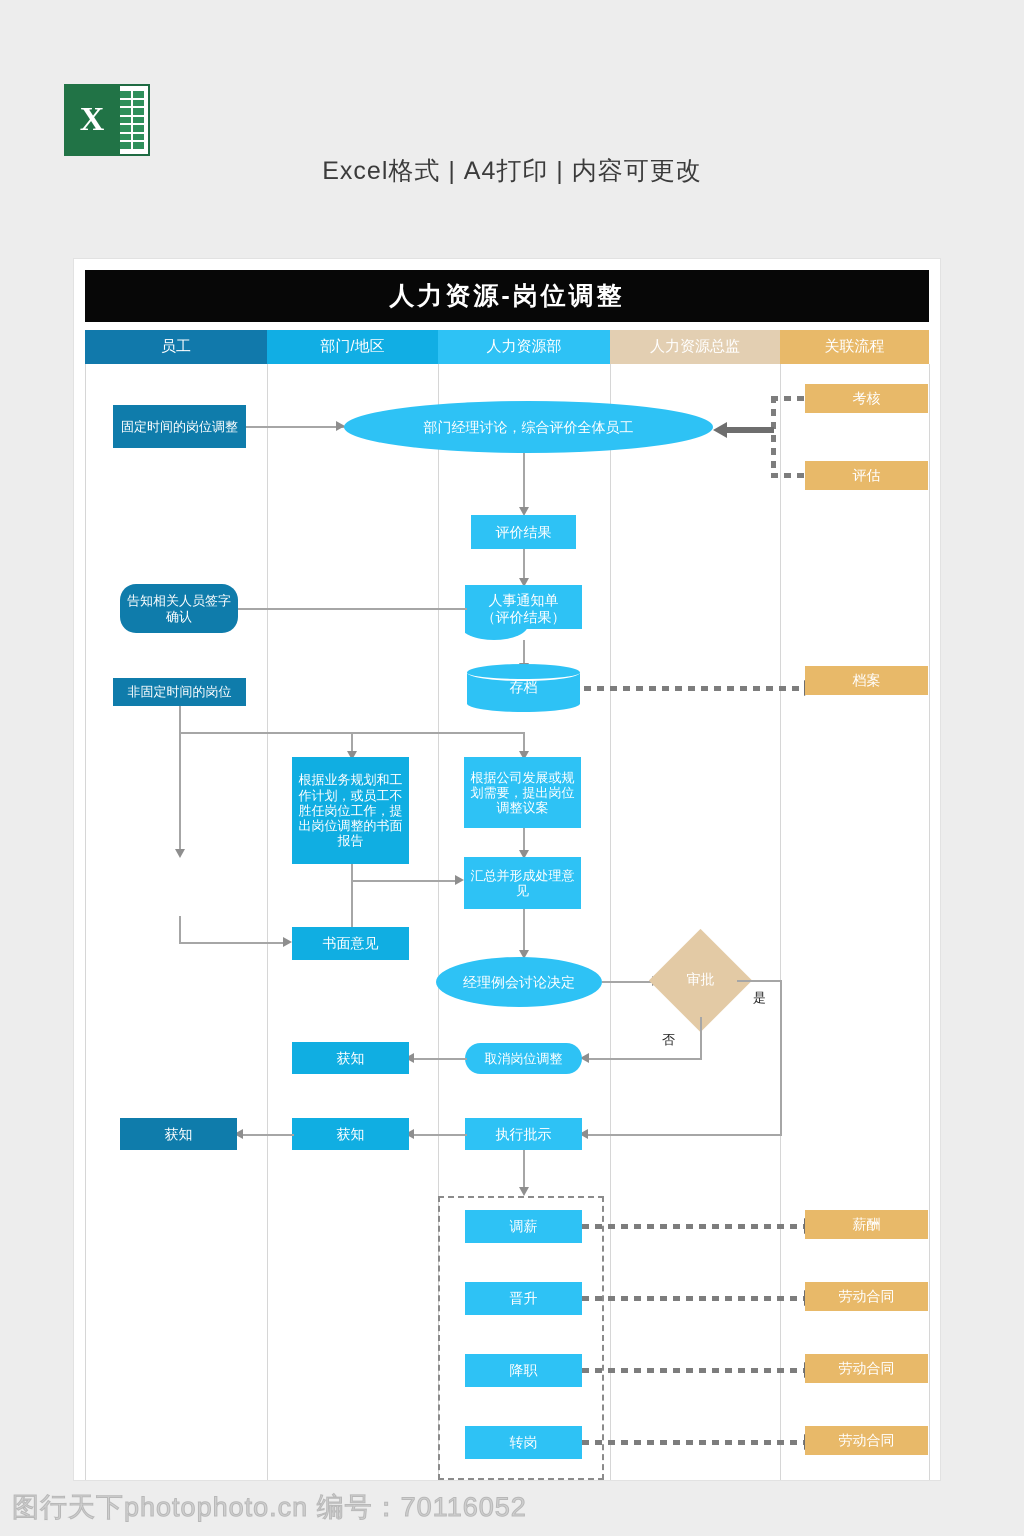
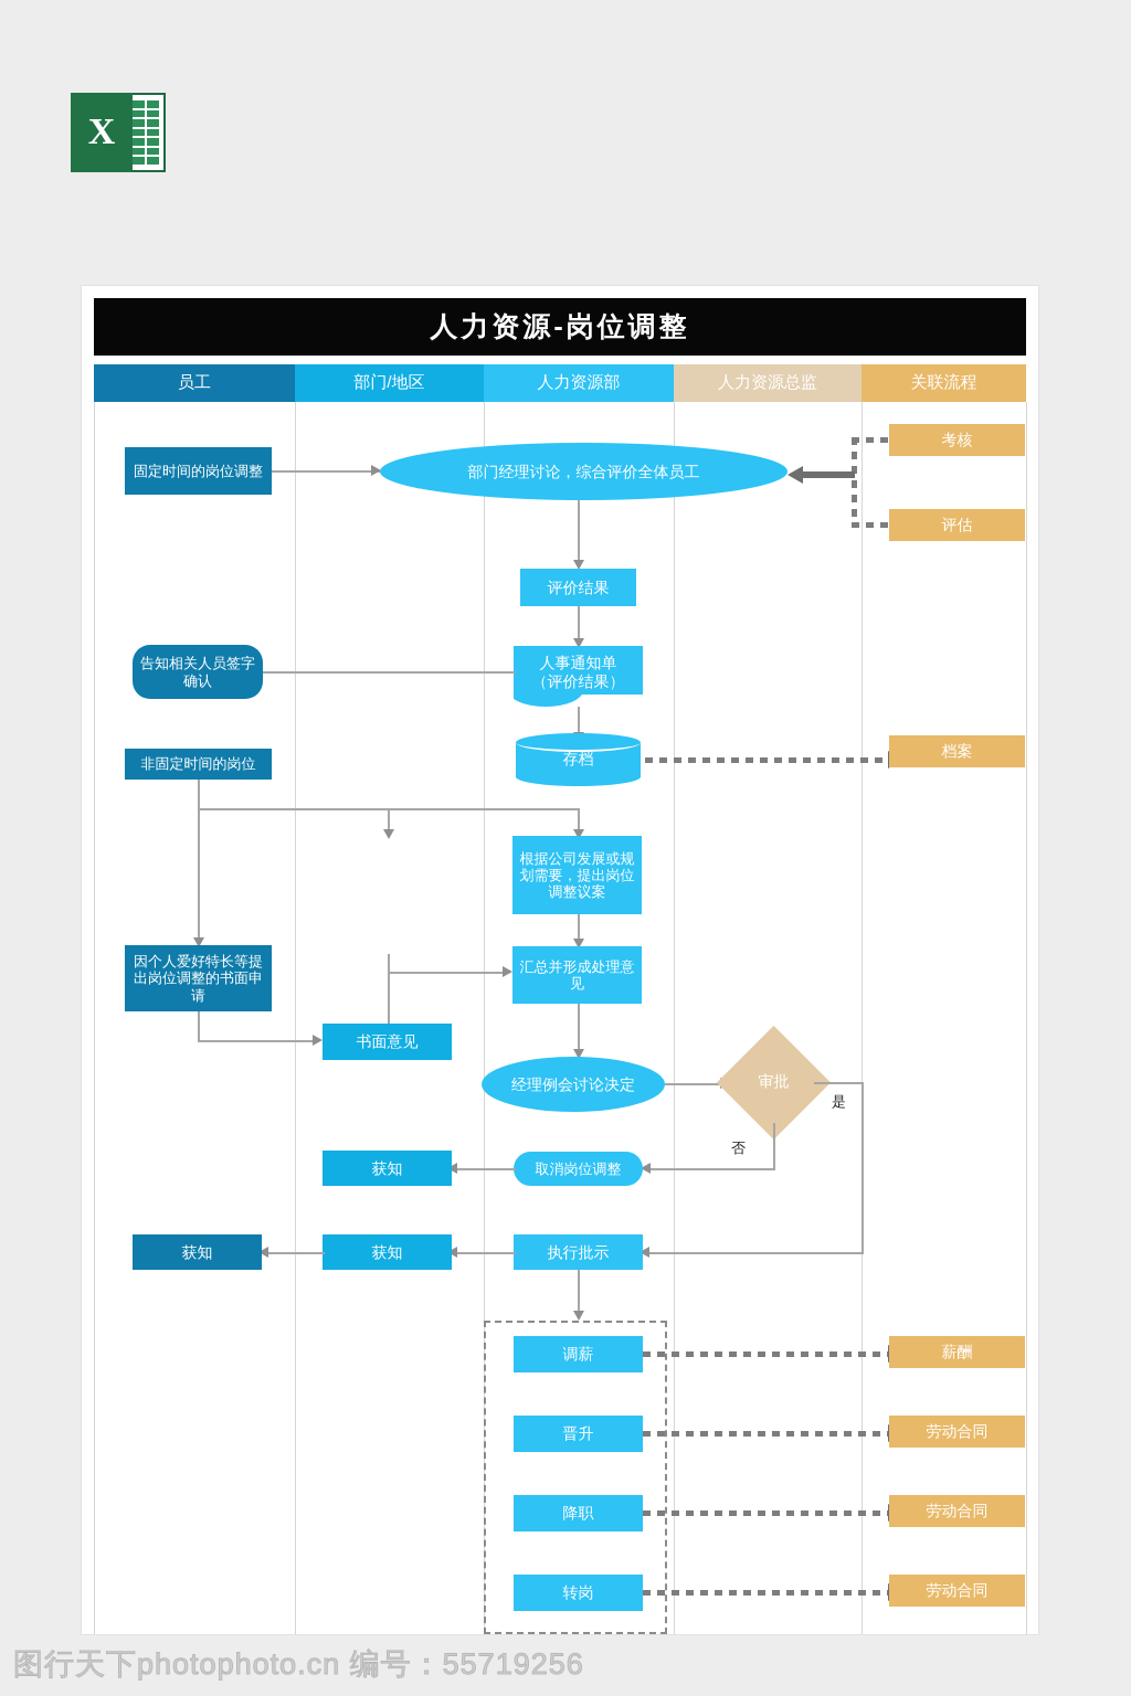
  X
- Excel格式 | A4打印 | 内容可更改
  人力资源-岗位调整
  员工
  部门/地区
  人力资源部
  人力资源总监
  关联流程
  固定时间的岗位调整
  部门经理讨论，综合评价全体员工
  考核
  评估
  评价结果
  人事通知单
  （评价结果）
  告知相关人员签字确认
  存档
  档案
  非固定时间的岗位
- 根据业务规划和工作计划，或员工不胜任岗位工作，提出岗位调整的书面报告
  根据公司发展或规划需要，提出岗位调整议案
+ 因个人爱好特长等提出岗位调整的书面申请
  汇总并形成处理意见
  书面意见
  经理例会讨论决定
  审批
  是
  否
  取消岗位调整
  获知
  执行批示
  获知
  获知
  调薪
  晋升
  降职
  转岗
  薪酬
  劳动合同
  劳动合同
  劳动合同
- 图行天下photophoto.cn 编号：70116052
+ 图行天下photophoto.cn 编号：55719256
